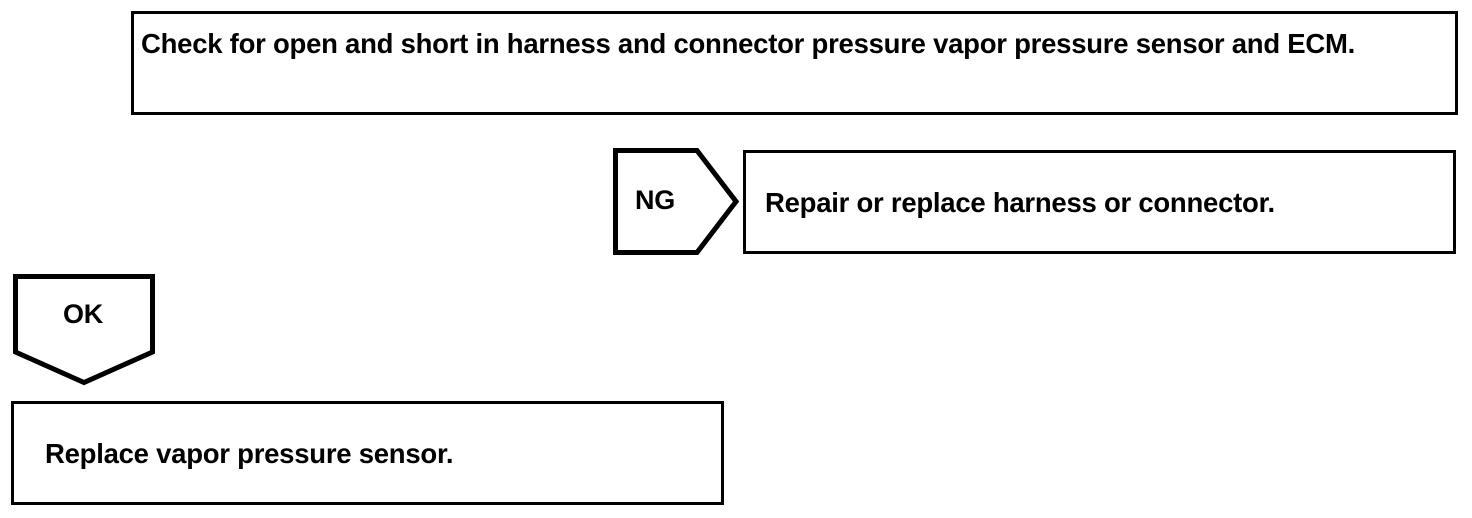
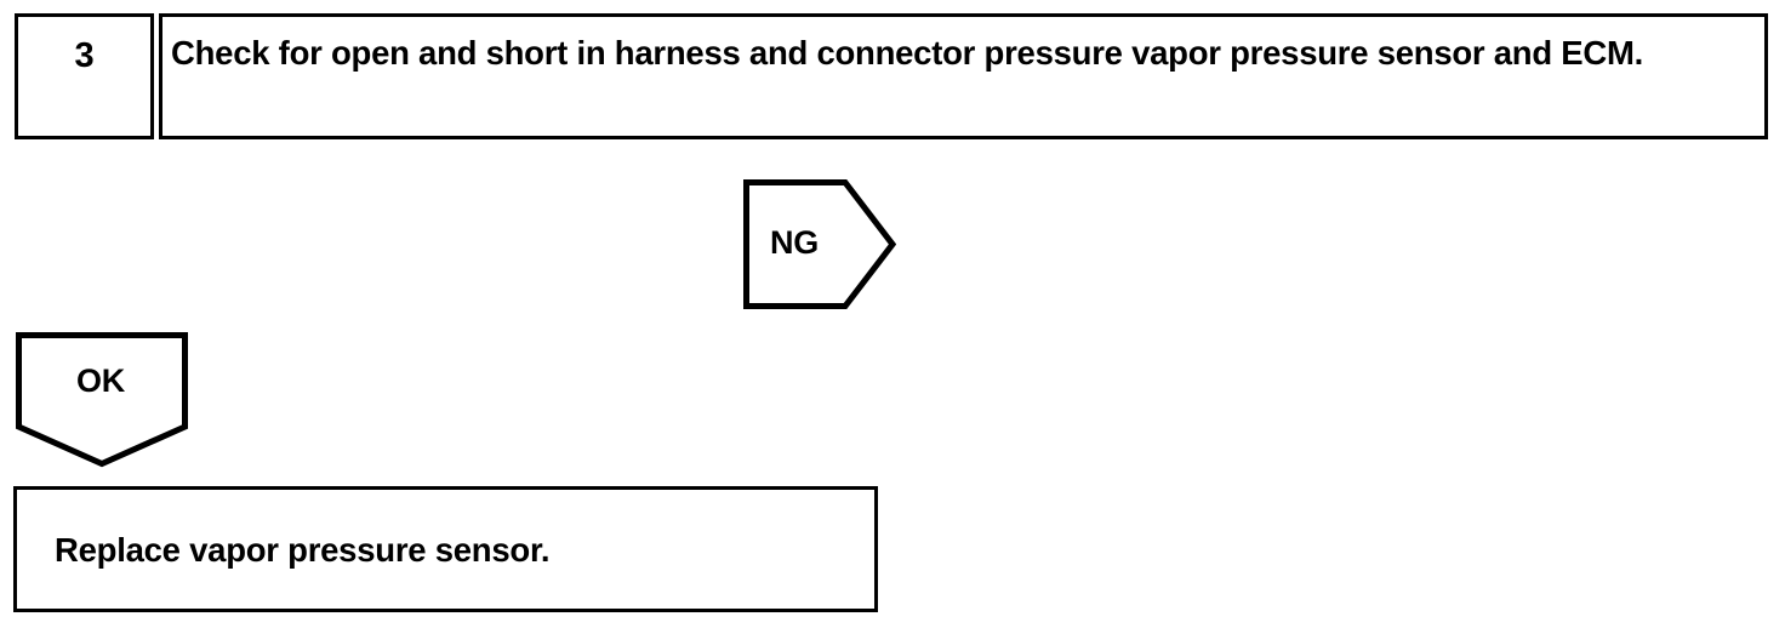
+ 3
  Check for open and short in harness and connector pressure vapor pressure sensor and ECM.
  NG
- Repair or replace harness or connector.
  OK
  Replace vapor pressure sensor.
